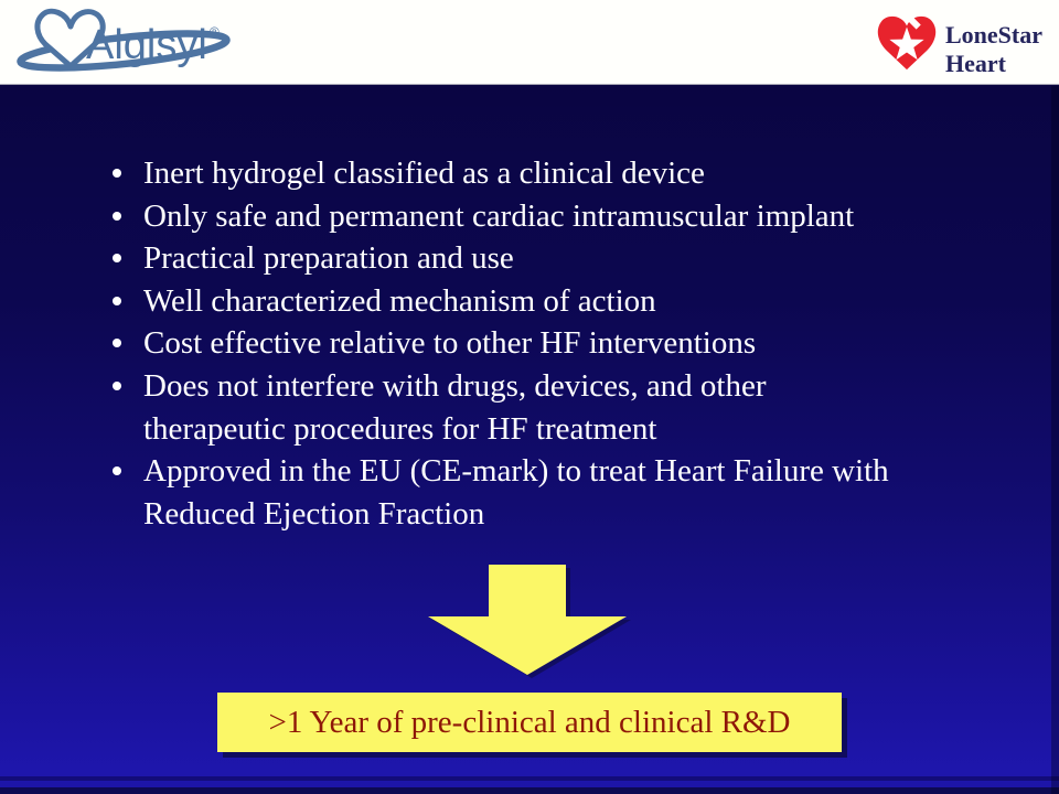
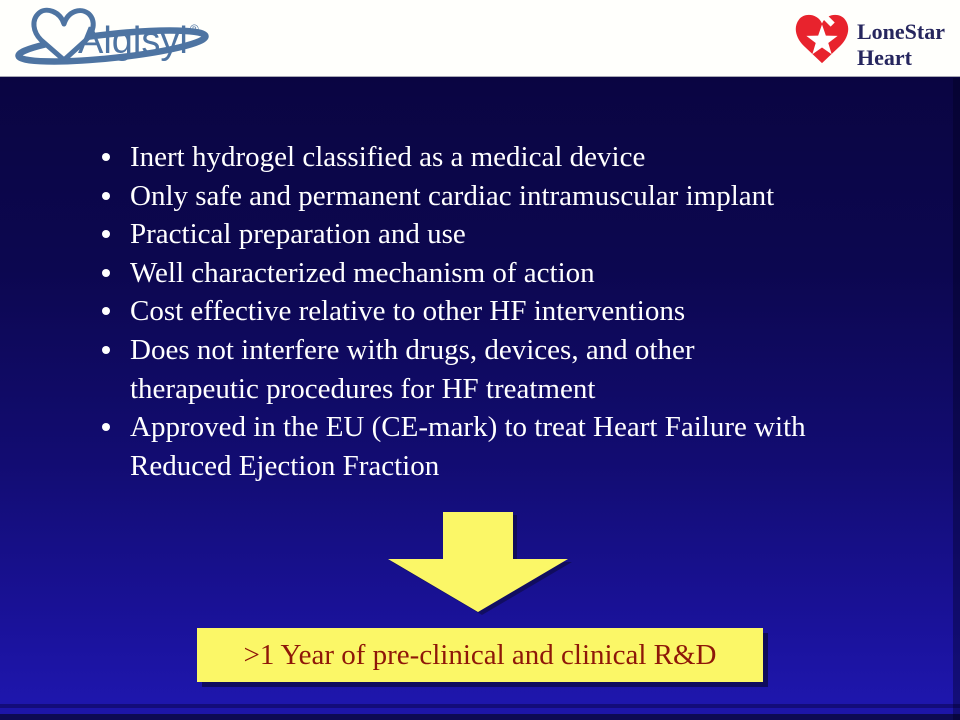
  Algisyl ®
  LoneStar
  Heart
- Inert hydrogel classified as a clinical device
+ Inert hydrogel classified as a medical device
  Only safe and permanent cardiac intramuscular implant
  Practical preparation and use
  Well characterized mechanism of action
  Cost effective relative to other HF interventions
  Does not interfere with drugs, devices, and other
  therapeutic procedures for HF treatment
  Approved in the EU (CE-mark) to treat Heart Failure with
  Reduced Ejection Fraction
  >1 Year of pre-clinical and clinical R&D
